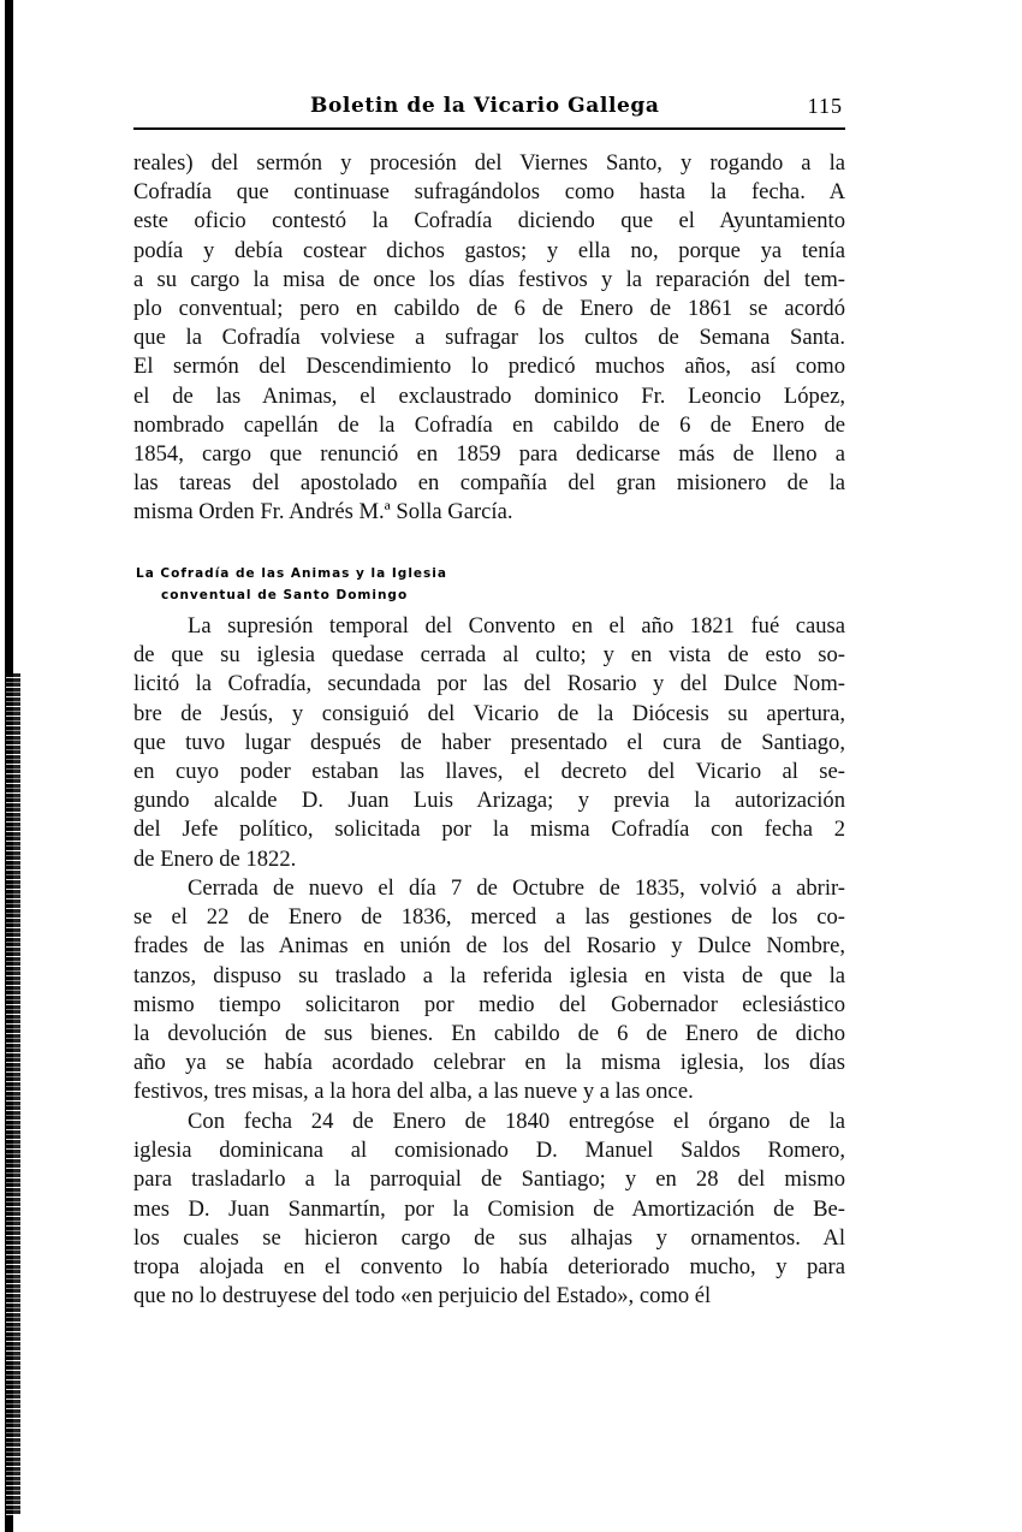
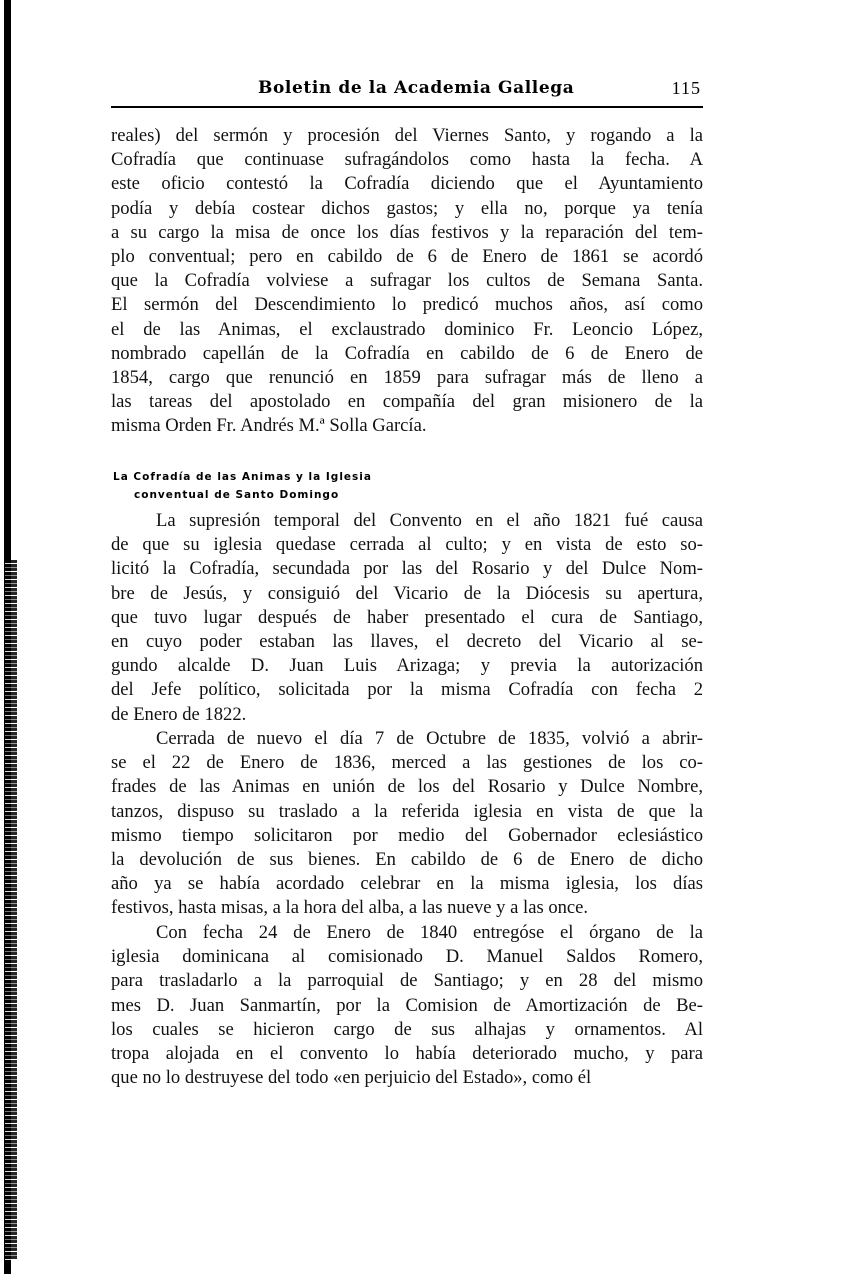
- Boletin de la Vicario Gallega
+ Boletin de la Academia Gallega
  115
  reales) del sermón y procesión del Viernes Santo, y rogando a la
  Cofradía que continuase sufragándolos como hasta la fecha. A
  este oficio contestó la Cofradía diciendo que el Ayuntamiento
  podía y debía costear dichos gastos; y ella no, porque ya tenía
  a su cargo la misa de once los días festivos y la reparación del tem-
  plo conventual; pero en cabildo de 6 de Enero de 1861 se acordó
  que la Cofradía volviese a sufragar los cultos de Semana Santa.
  El sermón del Descendimiento lo predicó muchos años, así como
  el de las Animas, el exclaustrado dominico Fr. Leoncio López,
  nombrado capellán de la Cofradía en cabildo de 6 de Enero de
- 1854, cargo que renunció en 1859 para dedicarse más de lleno a
+ 1854, cargo que renunció en 1859 para sufragar más de lleno a
  las tareas del apostolado en compañía del gran misionero de la
  misma Orden Fr. Andrés M.ª Solla García.
  La Cofradía de las Animas y la Iglesia
  conventual de Santo Domingo
  La supresión temporal del Convento en el año 1821 fué causa
  de que su iglesia quedase cerrada al culto; y en vista de esto so-
  licitó la Cofradía, secundada por las del Rosario y del Dulce Nom-
  bre de Jesús, y consiguió del Vicario de la Diócesis su apertura,
  que tuvo lugar después de haber presentado el cura de Santiago,
  en cuyo poder estaban las llaves, el decreto del Vicario al se-
  gundo alcalde D. Juan Luis Arizaga; y previa la autorización
  del Jefe político, solicitada por la misma Cofradía con fecha 2
  de Enero de 1822.
  Cerrada de nuevo el día 7 de Octubre de 1835, volvió a abrir-
  se el 22 de Enero de 1836, merced a las gestiones de los co-
  frades de las Animas en unión de los del Rosario y Dulce Nombre,
  tanzos, dispuso su traslado a la referida iglesia en vista de que la
  mismo tiempo solicitaron por medio del Gobernador eclesiástico
  la devolución de sus bienes. En cabildo de 6 de Enero de dicho
  año ya se había acordado celebrar en la misma iglesia, los días
- festivos, tres misas, a la hora del alba, a las nueve y a las once.
+ festivos, hasta misas, a la hora del alba, a las nueve y a las once.
  Con fecha 24 de Enero de 1840 entregóse el órgano de la
  iglesia dominicana al comisionado D. Manuel Saldos Romero,
  para trasladarlo a la parroquial de Santiago; y en 28 del mismo
  mes D. Juan Sanmartín, por la Comision de Amortización de Be-
  los cuales se hicieron cargo de sus alhajas y ornamentos. Al
  tropa alojada en el convento lo había deteriorado mucho, y para
  que no lo destruyese del todo «en perjuicio del Estado», como él
